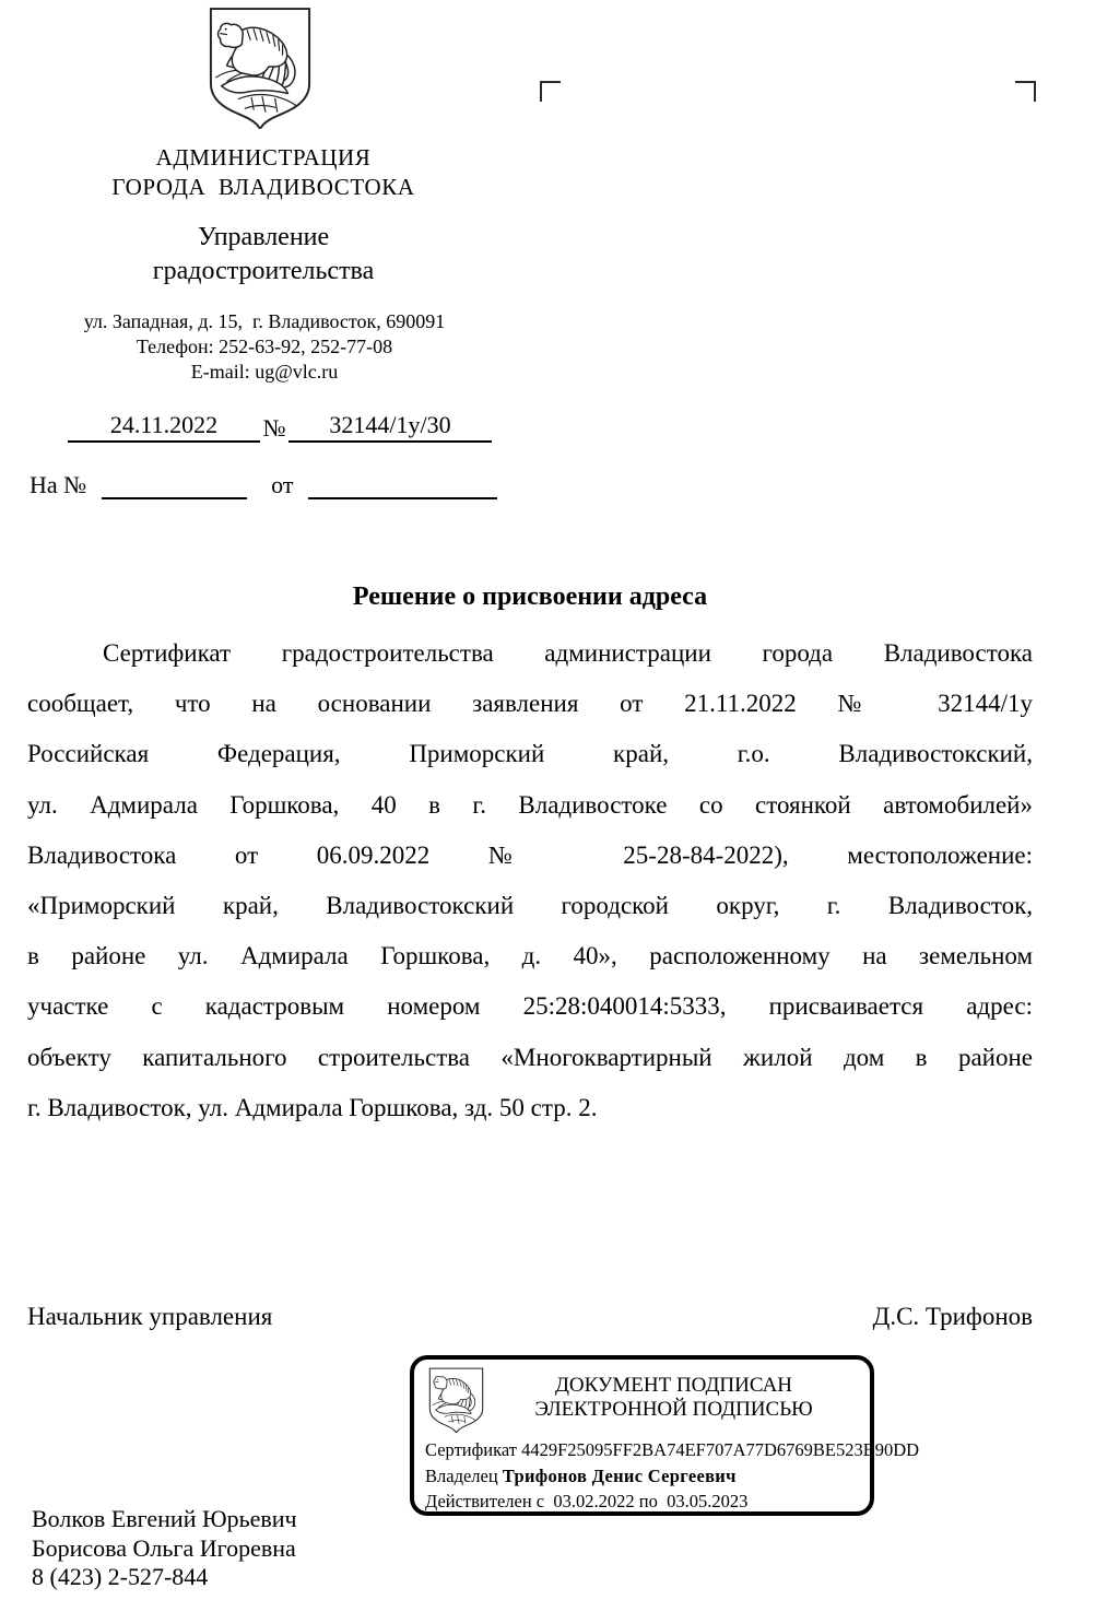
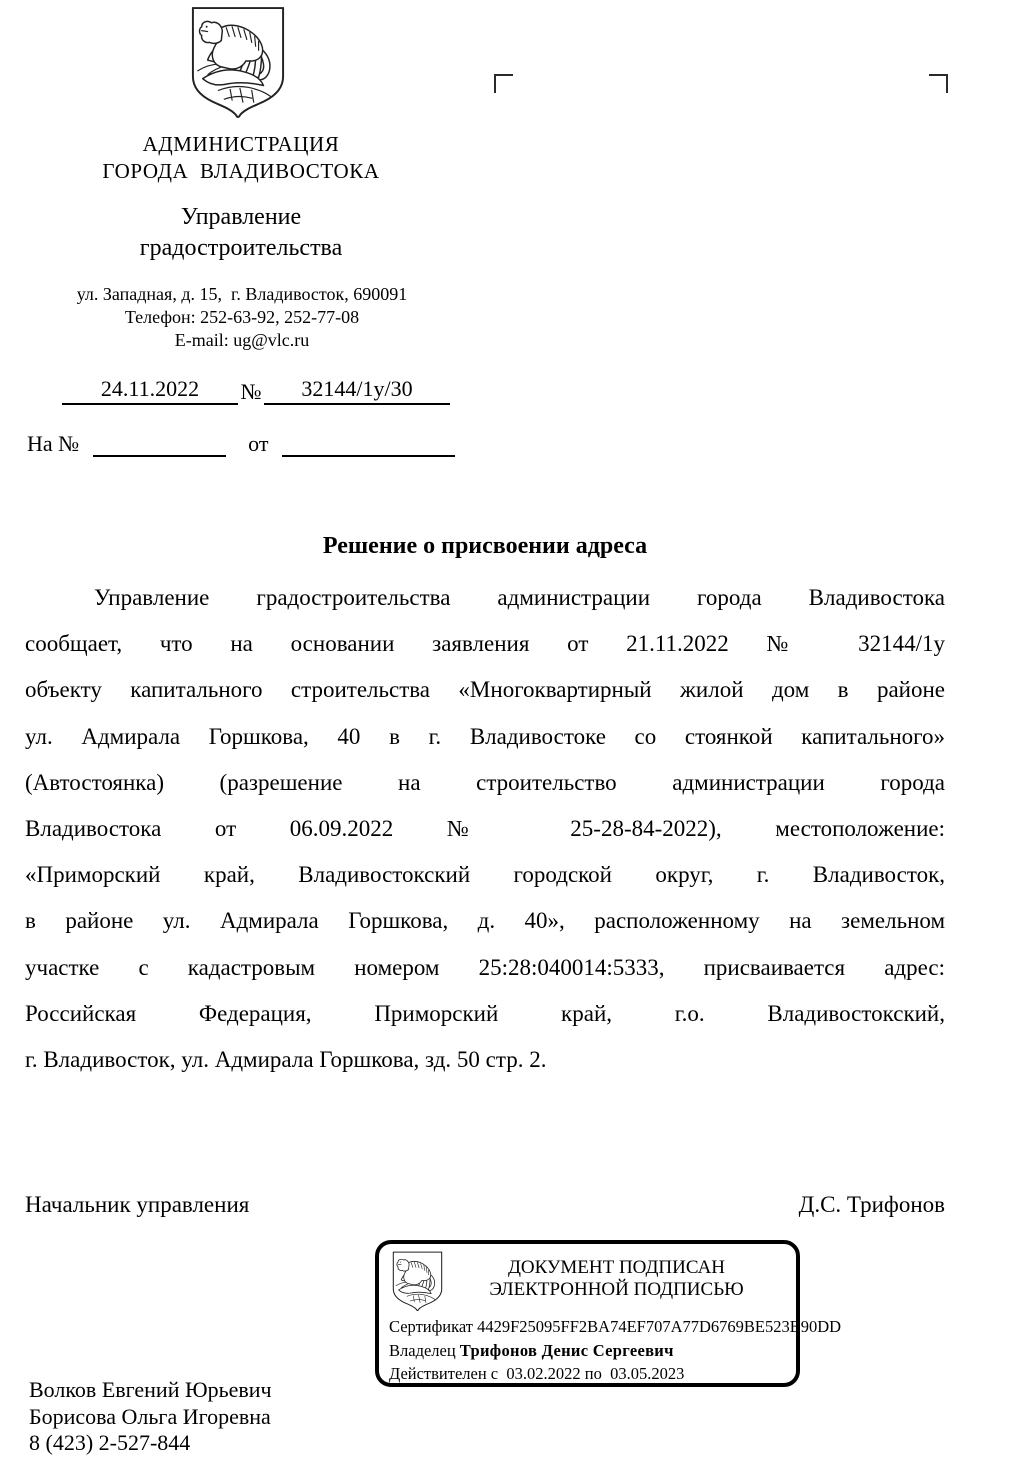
  АДМИНИСТРАЦИЯ
  ГОРОДА ВЛАДИВОСТОКА
  Управление
  градостроительства
  ул. Западная, д. 15, г. Владивосток, 690091
  Телефон: 252-63-92, 252-77-08
  E-mail: ug@vlc.ru
  24.11.2022 № 32144/1у/30
  На № от
  Решение о присвоении адреса
- Сертификат градостроительства администрации города Владивостока
+ Управление градостроительства администрации города Владивостока
  сообщает, что на основании заявления от 21.11.2022 № 32144/1у
- Российская Федерация, Приморский край, г.о. Владивостокский,
+ объекту капитального строительства «Многоквартирный жилой дом в районе
- ул. Адмирала Горшкова, 40 в г. Владивостоке со стоянкой автомобилей»
+ ул. Адмирала Горшкова, 40 в г. Владивостоке со стоянкой капитального»
+ (Автостоянка) (разрешение на строительство администрации города
  Владивостока от 06.09.2022 № 25-28-84-2022), местоположение:
  «Приморский край, Владивостокский городской округ, г. Владивосток,
  в районе ул. Адмирала Горшкова, д. 40», расположенному на земельном
  участке с кадастровым номером 25:28:040014:5333, присваивается адрес:
- объекту капитального строительства «Многоквартирный жилой дом в районе
+ Российская Федерация, Приморский край, г.о. Владивостокский,
  г. Владивосток, ул. Адмирала Горшкова, зд. 50 стр. 2.
  Начальник управления
  Д.С. Трифонов
  ДОКУМЕНТ ПОДПИСАН
  ЭЛЕКТРОННОЙ ПОДПИСЬЮ
  Сертификат 4429F25095FF2BA74EF707A77D6769BE523B90DD
  Владелец Трифонов Денис Сергеевич
  Действителен с 03.02.2022 по 03.05.2023
  Волков Евгений Юрьевич
  Борисова Ольга Игоревна
  8 (423) 2-527-844
